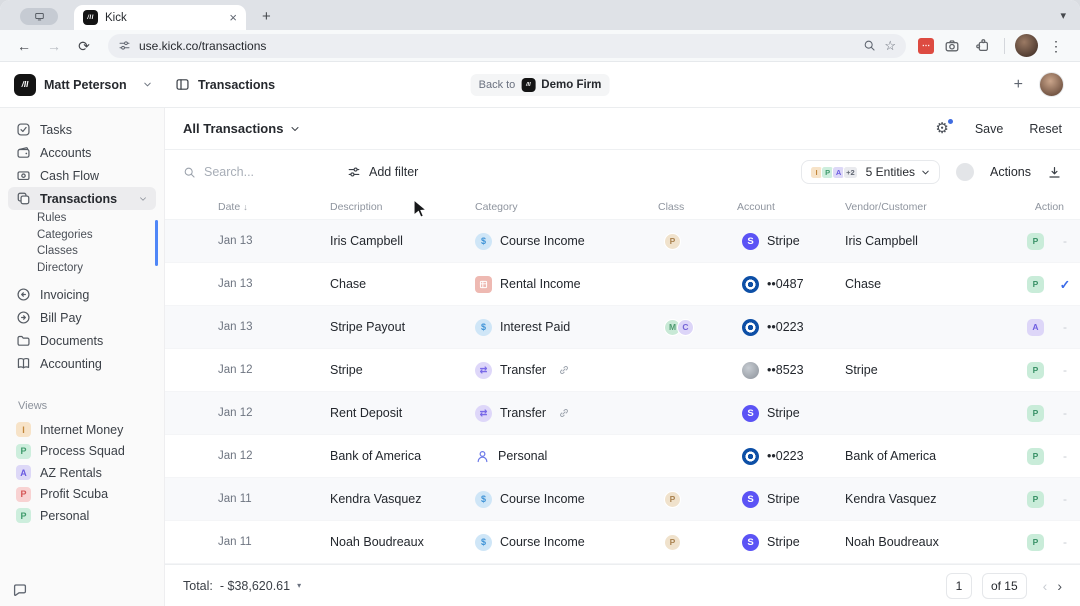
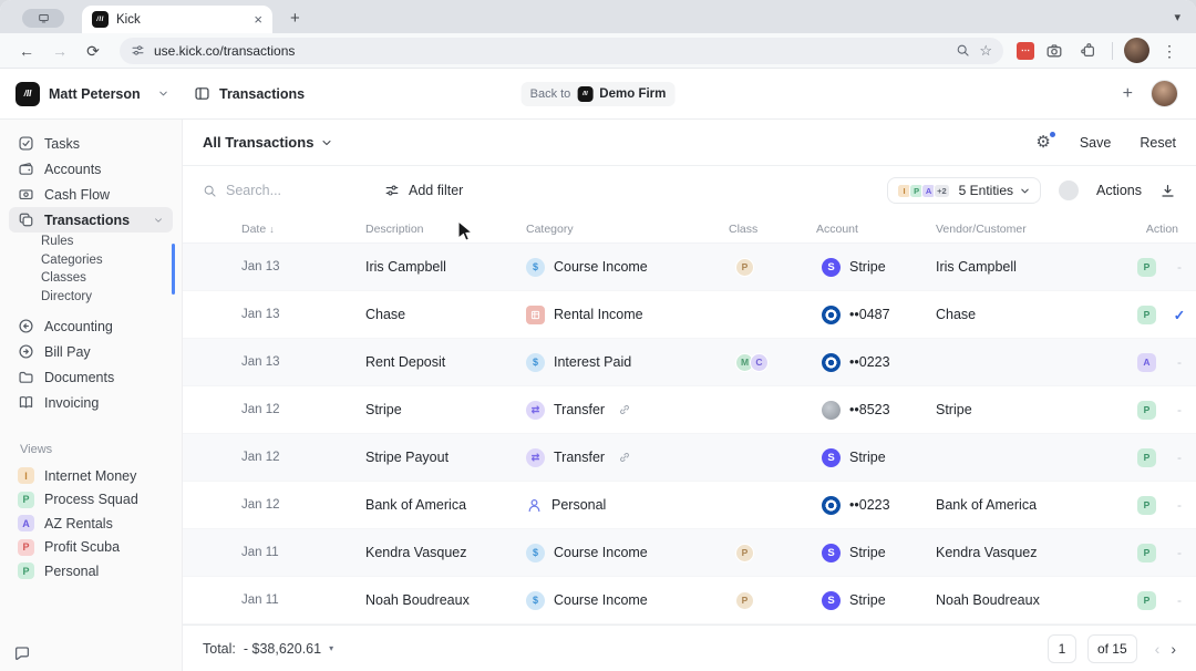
  Kick
  ×
  +
  ▾
  ←
  →
  ⟳
  use.kick.co/transactions
  ☆
  ⋯
  ⋮
  /II
  Matt Peterson
  Transactions
  Back to
  Demo Firm
  +
  Tasks
  Accounts
  Cash Flow
  Transactions
  Rules
  Categories
  Classes
  Directory
- Invoicing
+ Accounting
  Bill Pay
  Documents
- Accounting
+ Invoicing
  Views
  I
  Internet Money
  P
  Process Squad
  A
  AZ Rentals
  P
  Profit Scuba
  P
  Personal
  All Transactions
  ⚙
  Save
  Reset
  Search...
  Add filter
  I
  P
  A
  +2
  5 Entities
  Actions
  Date ↓
  Description
  Category
  Class
  Account
  Vendor/Customer
  Action
  Jan 13
  Iris Campbell
  $
  Course Income
  P
  S
  Stripe
  Iris Campbell
  P
  -
  Jan 13
  Chase
  Rental Income
  ••0487
  Chase
  P
  ✓
  Jan 13
- Stripe Payout
+ Rent Deposit
  $
  Interest Paid
  M
  C
  ••0223
  A
  -
  Jan 12
  Stripe
  ⇄
  Transfer
  ••8523
  Stripe
  P
  -
  Jan 12
- Rent Deposit
+ Stripe Payout
  ⇄
  Transfer
  S
  Stripe
  P
  -
  Jan 12
  Bank of America
  Personal
  ••0223
  Bank of America
  P
  -
  Jan 11
  Kendra Vasquez
  $
  Course Income
  P
  S
  Stripe
  Kendra Vasquez
  P
  -
  Jan 11
  Noah Boudreaux
  $
  Course Income
  P
  S
  Stripe
  Noah Boudreaux
  P
  -
  Total:
  - $38,620.61
  ▾
  1
  of 15
  ‹
  ›
